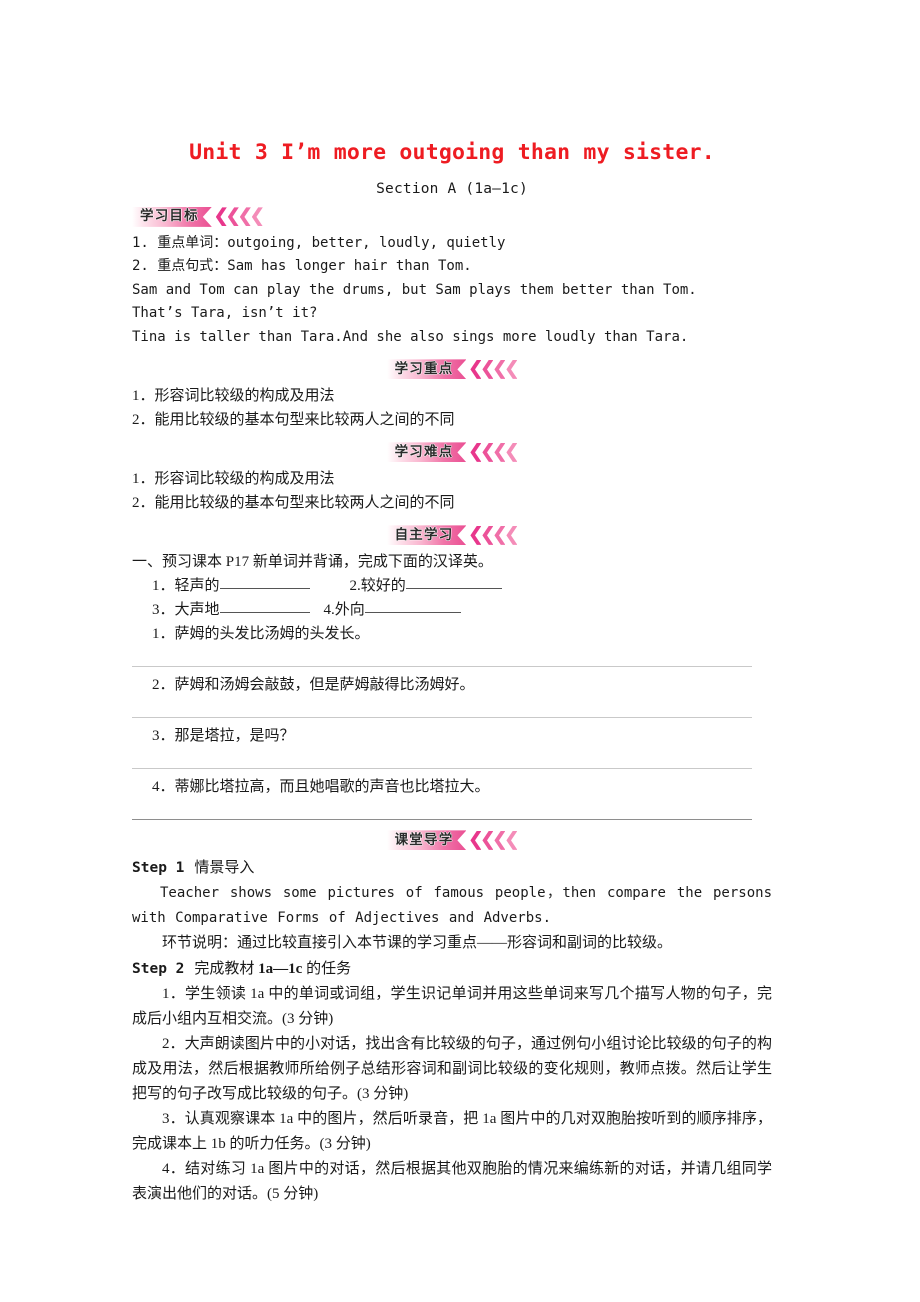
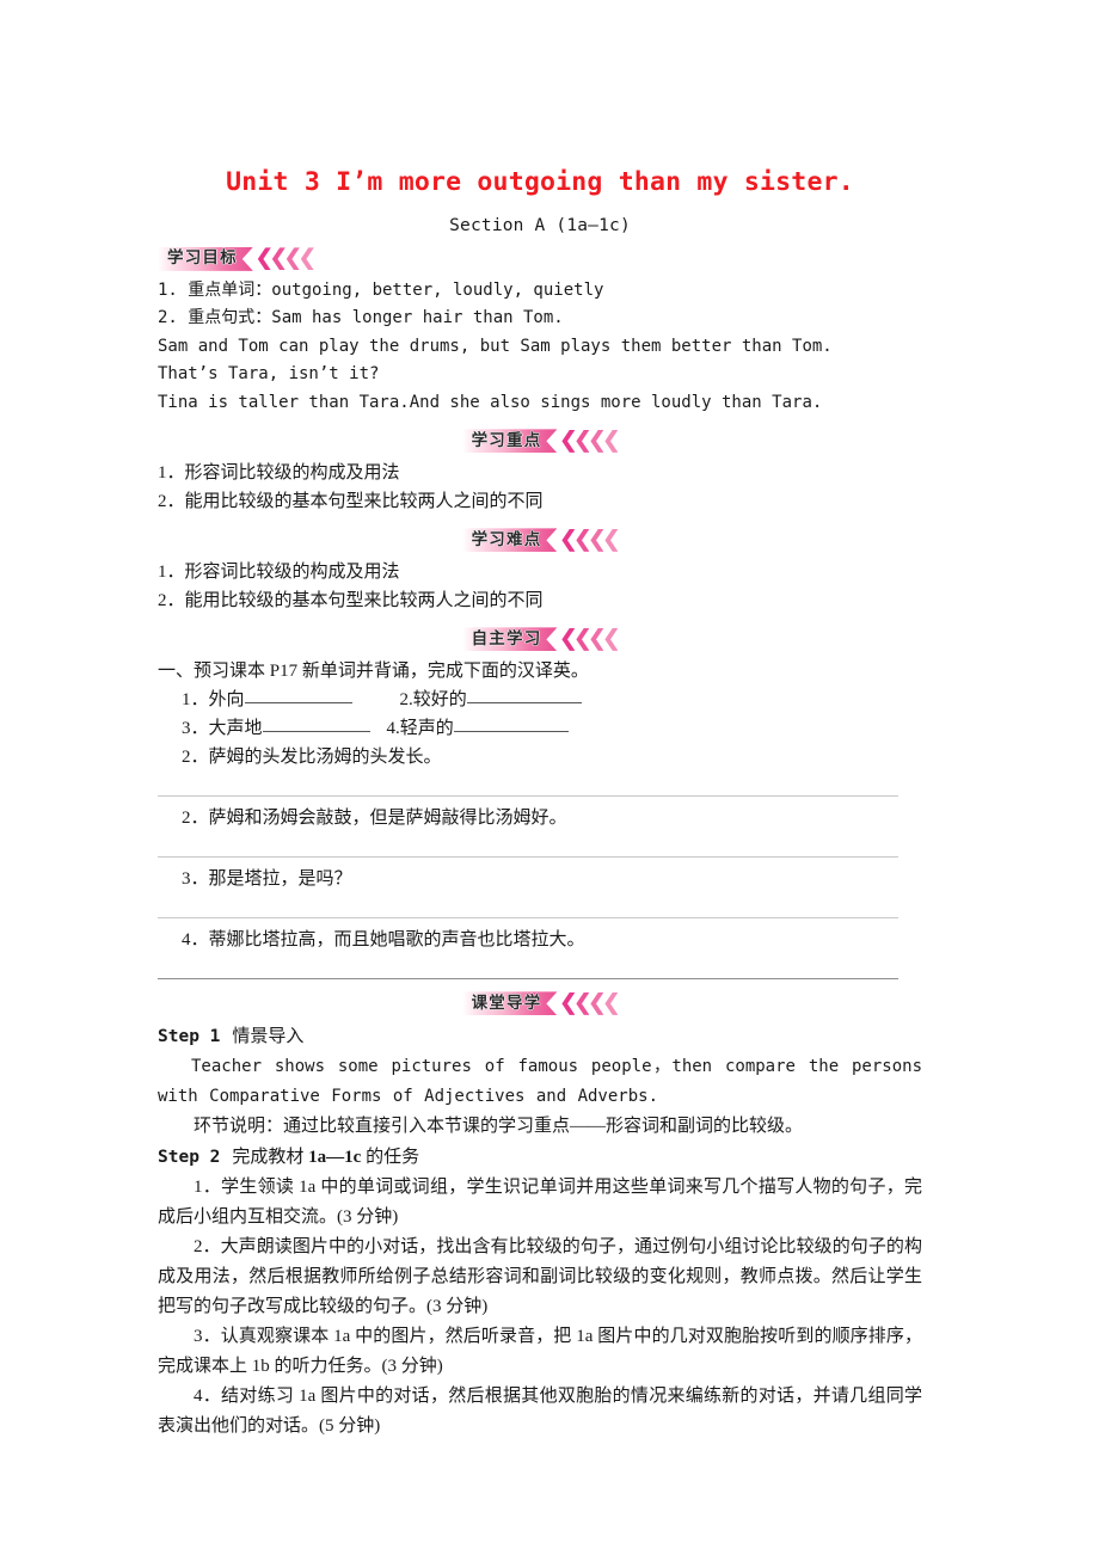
  Unit 3 I’m more outgoing than my sister.
  Section A (1a—1c)
  学习目标
  1. 重点单词：outgoing, better, loudly, quietly
  2. 重点句式：Sam has longer hair than Tom.
  Sam and Tom can play the drums, but Sam plays them better than Tom.
  That’s Tara, isn’t it?
  Tina is taller than Tara.And she also sings more loudly than Tara.
  学习重点
  1．形容词比较级的构成及用法
  2．能用比较级的基本句型来比较两人之间的不同
  学习难点
  1．形容词比较级的构成及用法
  2．能用比较级的基本句型来比较两人之间的不同
  自主学习
  一、预习课本 P17 新单词并背诵，完成下面的汉译英。
  1．
- 轻声的
+ 外向
  2.
  较好的
  3．
  大声地
  4.
- 外向
+ 轻声的
- 1．萨姆的头发比汤姆的头发长。
+ 2．萨姆的头发比汤姆的头发长。
  2．萨姆和汤姆会敲鼓，但是萨姆敲得比汤姆好。
  3．那是塔拉，是吗？
  4．蒂娜比塔拉高，而且她唱歌的声音也比塔拉大。
  课堂导学
  Step 1 情景导入
  Teacher shows some pictures of famous people，then compare the persons with Comparative Forms of Adjectives and Adverbs.
  环节说明：通过比较直接引入本节课的学习重点——形容词和副词的比较级。
  Step 2 完成教材 1a—1c 的任务
  1．学生领读 1a 中的单词或词组，学生识记单词并用这些单词来写几个描写人物的句子，完成后小组内互相交流。(3 分钟)
  2．大声朗读图片中的小对话，找出含有比较级的句子，通过例句小组讨论比较级的句子的构成及用法，然后根据教师所给例子总结形容词和副词比较级的变化规则，教师点拨。然后让学生把写的句子改写成比较级的句子。(3 分钟)
  3．认真观察课本 1a 中的图片，然后听录音，把 1a 图片中的几对双胞胎按听到的顺序排序，完成课本上 1b 的听力任务。(3 分钟)
  4．结对练习 1a 图片中的对话，然后根据其他双胞胎的情况来编练新的对话，并请几组同学表演出他们的对话。(5 分钟)
